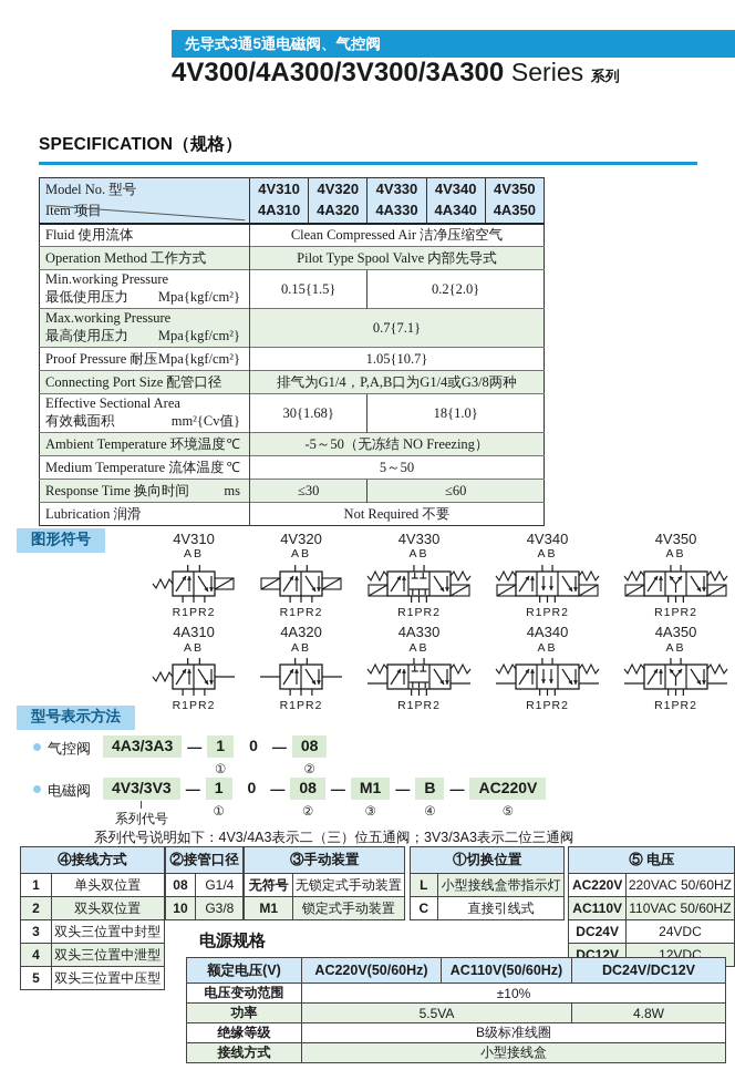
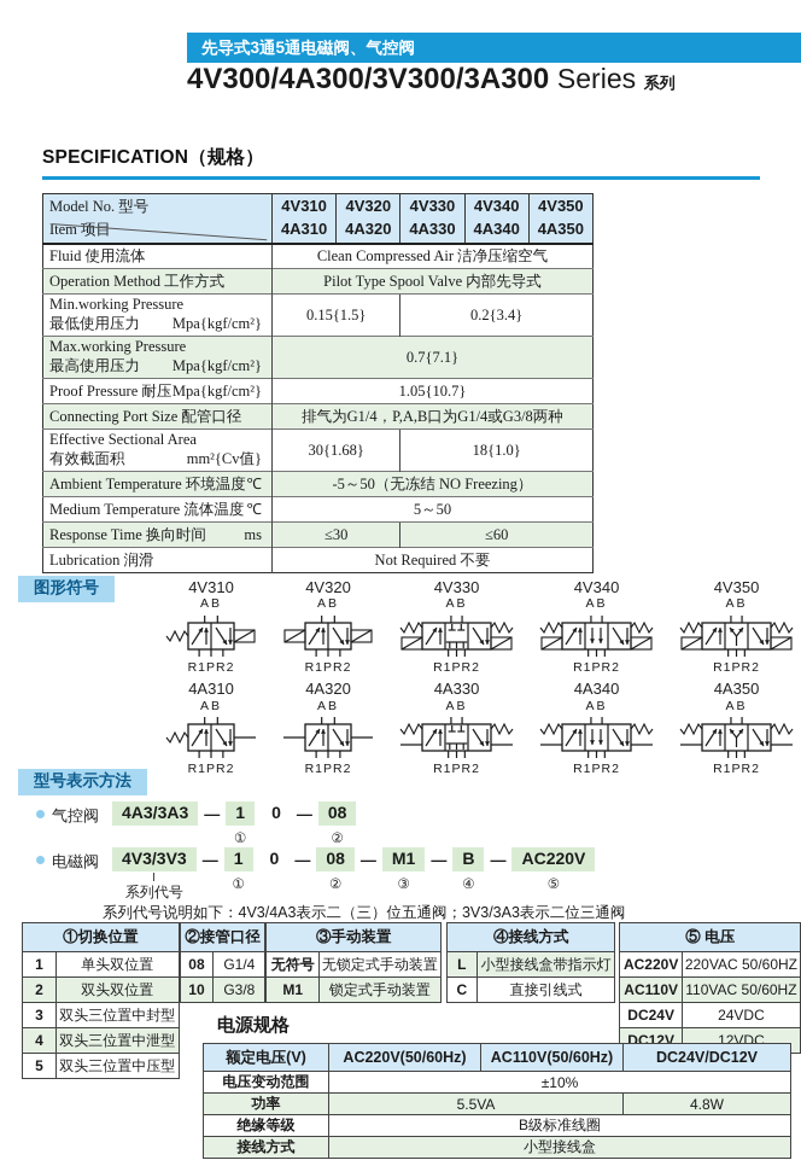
  先导式3通5通电磁阀、气控阀
  4V300/4A300/3V300/3A300 Series 系列
  SPECIFICATION（规格）
  Model No. 型号Item 项目	4V3104A310	4V3204A320	4V3304A330	4V3404A340	4V3504A350
  Fluid 使用流体	Clean Compressed Air 洁净压缩空气
  Operation Method 工作方式	Pilot Type Spool Valve 内部先导式
- Min.working Pressure最低使用压力 Mpa{kgf/cm²}	0.15{1.5}	0.2{2.0}
+ Min.working Pressure最低使用压力 Mpa{kgf/cm²}	0.15{1.5}	0.2{3.4}
  Max.working Pressure最高使用压力 Mpa{kgf/cm²}	0.7{7.1}
  Proof Pressure 耐压Mpa{kgf/cm²}	1.05{10.7}
  Connecting Port Size 配管口径	排气为G1/4，P,A,B口为G1/4或G3/8两种
  Effective Sectional Area有效截面积 mm²{Cv值}	30{1.68}	18{1.0}
  Ambient Temperature 环境温度℃	-5～50（无冻结 NO Freezing）
  Medium Temperature 流体温度 ℃	5～50
  Response Time 换向时间 ms	≤30	≤60
  Lubrication 润滑	Not Required 不要
  图形符号
  4V310
  AB
  R1PR2
  4V320
  AB
  R1PR2
  4V330
  AB
  R1PR2
  4V340
  AB
  R1PR2
  4V350
  AB
  R1PR2
  4A310
  AB
  R1PR2
  4A320
  AB
  R1PR2
  4A330
  AB
  R1PR2
  4A340
  AB
  R1PR2
  4A350
  AB
  R1PR2
  型号表示方法
  气控阀
  4A3/3A3
  —
  1
  ①
  0
  —
  08
  ②
  电磁阀
  4V3/3V3
  系列代号
  —
  1
  ①
  0
  —
  08
  ②
  —
  M1
  ③
  —
  B
  ④
  —
  AC220V
  ⑤
  系列代号说明如下：4V3/4A3表示二（三）位五通阀；3V3/3A3表示二位三通阀
- ④接线方式
+ ①切换位置
  1	单头双位置
  2	双头双位置
  3	双头三位置中封型
  4	双头三位置中泄型
  5	双头三位置中压型
  ②接管口径
  08	G1/4
  10	G3/8
  ③手动装置
  无符号	无锁定式手动装置
  M1	锁定式手动装置
- ①切换位置
+ ④接线方式
  L	小型接线盒带指示灯
  C	直接引线式
  ⑤ 电压
  AC220V	220VAC 50/60HZ
  AC110V	110VAC 50/60HZ
  DC24V	24VDC
  DC12V	12VDC
  电源规格
  额定电压(V)	AC220V(50/60Hz)	AC110V(50/60Hz)	DC24V/DC12V
  电压变动范围	±10%
  功率	5.5VA	4.8W
  绝缘等级	B级标准线圈
  接线方式	小型接线盒
